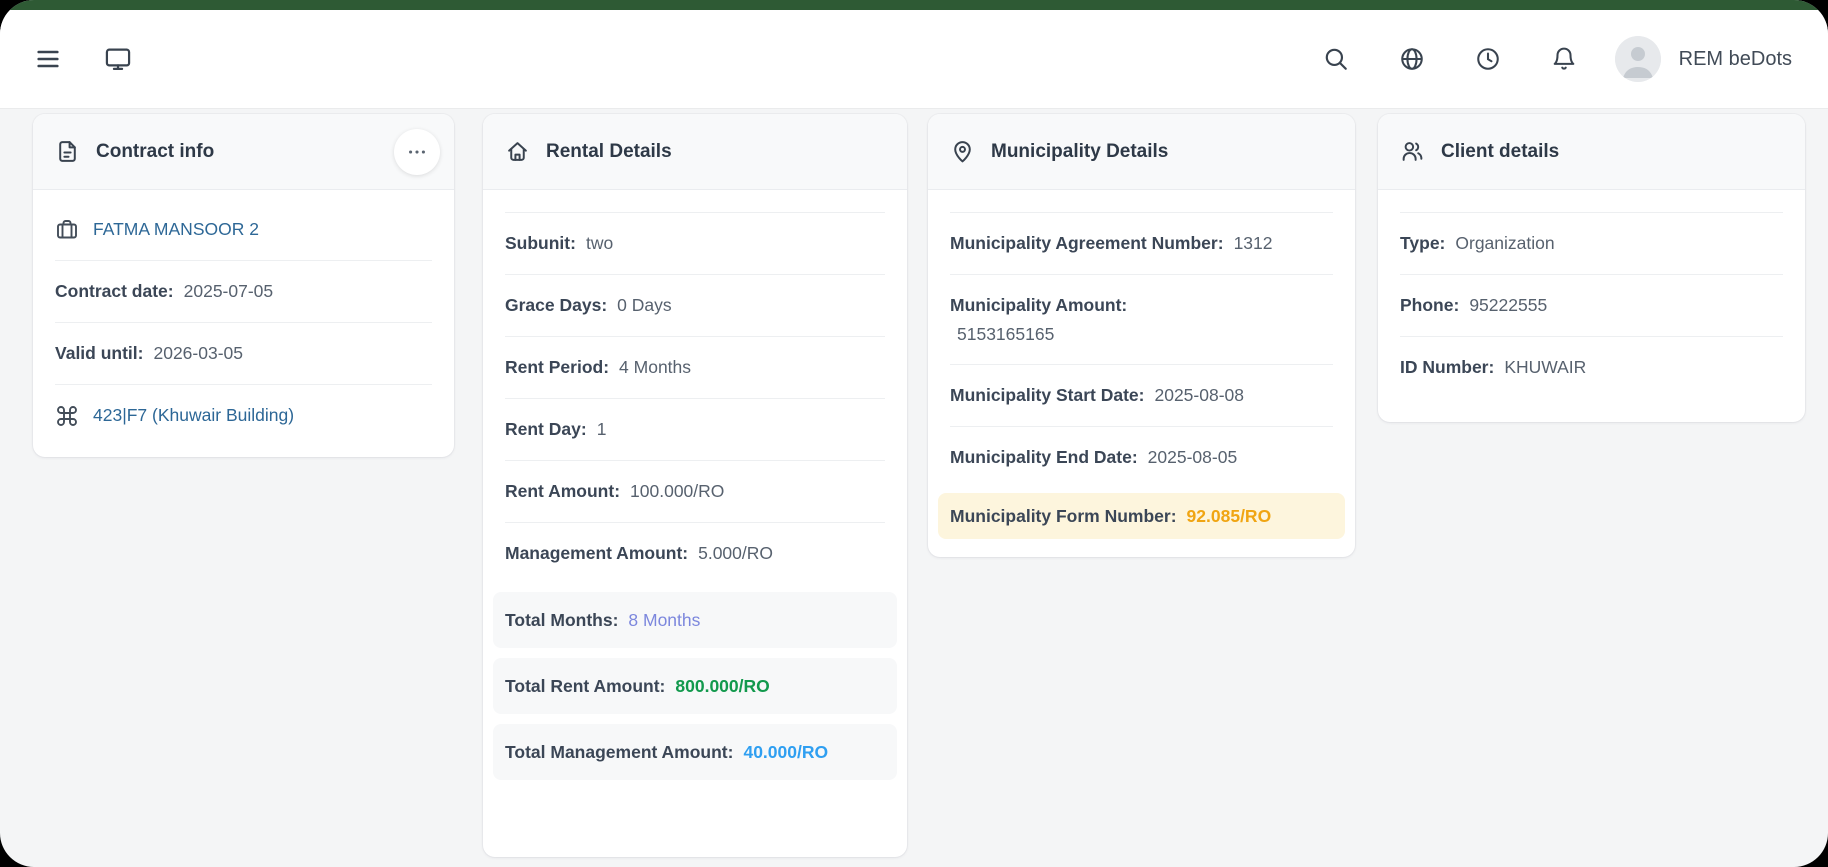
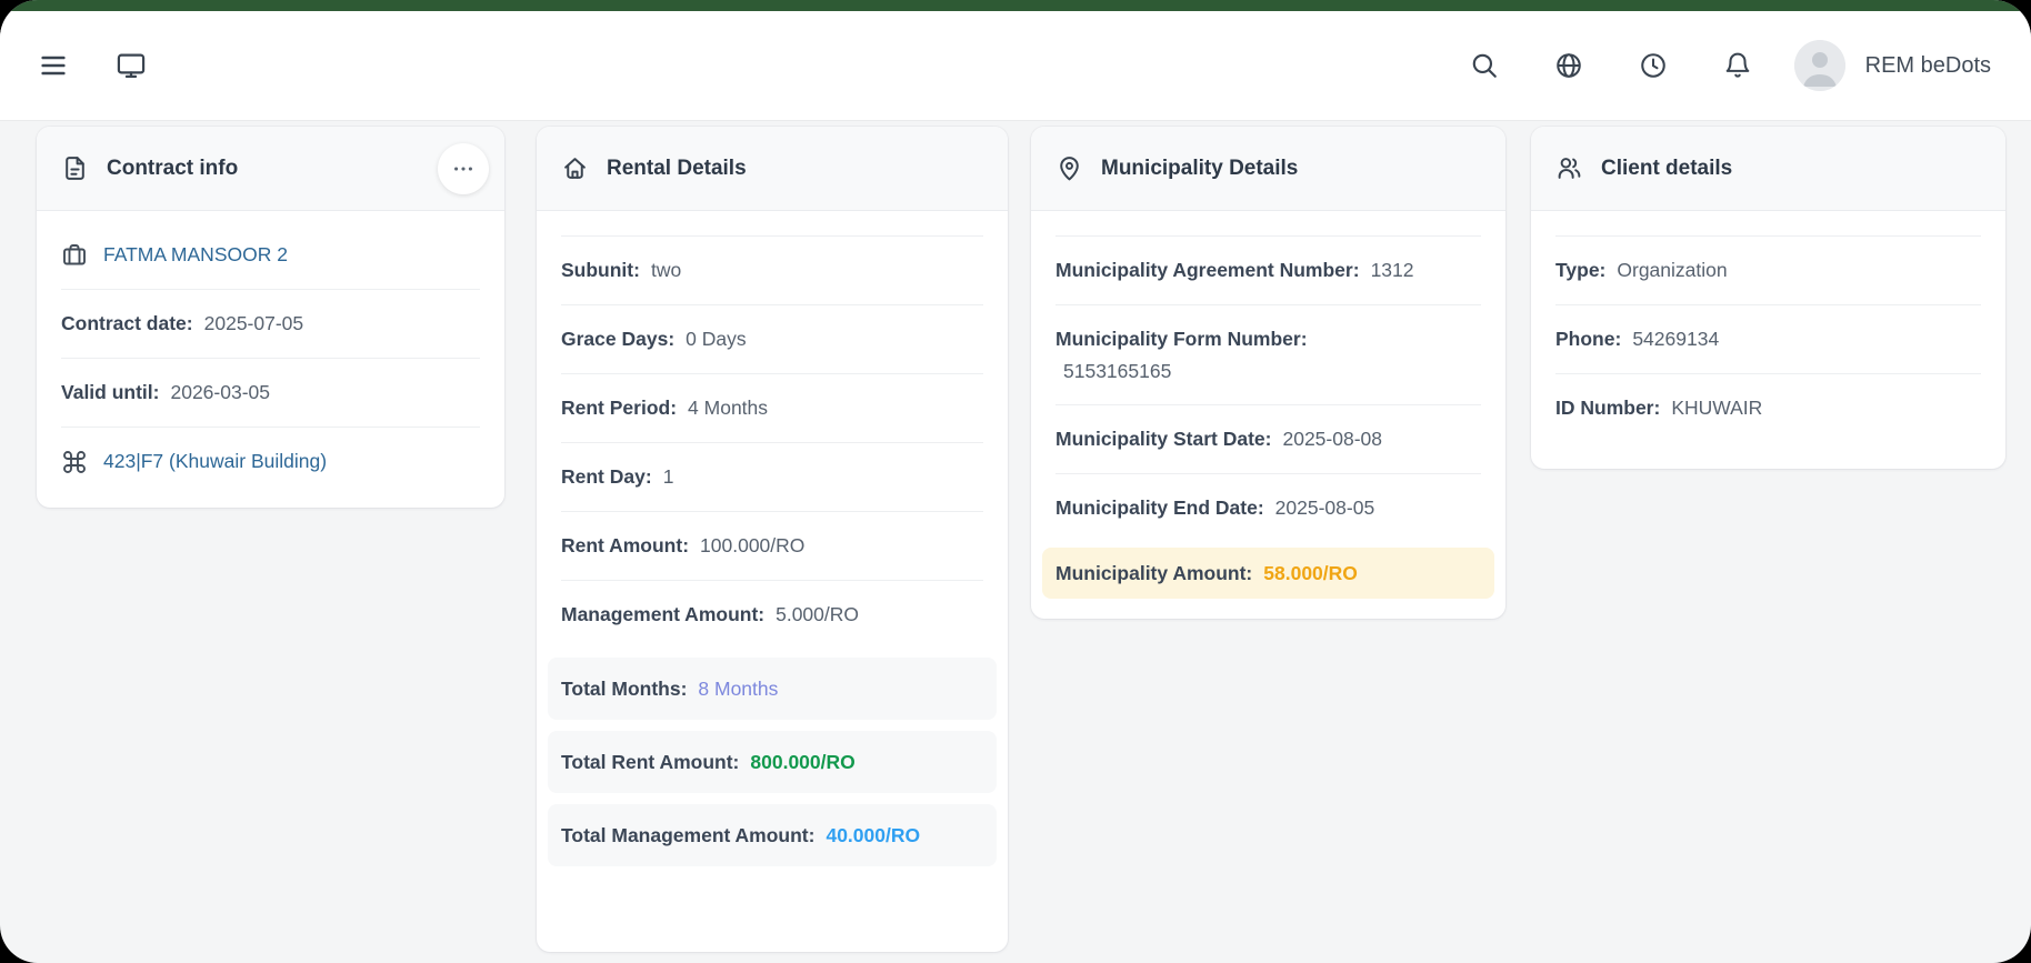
  REM beDots
  Contract info
  FATMA MANSOOR 2
  Contract date:
  2025-07-05
  Valid until:
  2026-03-05
  423|F7 (Khuwair Building)
  Rental Details
  Subunit:
  two
  Grace Days:
  0 Days
  Rent Period:
  4 Months
  Rent Day:
  1
  Rent Amount:
  100.000/RO
  Management Amount:
  5.000/RO
  Total Months:
  8 Months
  Total Rent Amount:
  800.000/RO
  Total Management Amount:
  40.000/RO
  Municipality Details
  Municipality Agreement Number:
  1312
- Municipality Amount:
+ Municipality Form Number:
  5153165165
  Municipality Start Date:
  2025-08-08
  Municipality End Date:
  2025-08-05
- Municipality Form Number:
+ Municipality Amount:
- 92.085/RO
+ 58.000/RO
  Client details
  Type:
  Organization
  Phone:
- 95222555
+ 54269134
  ID Number:
  KHUWAIR
